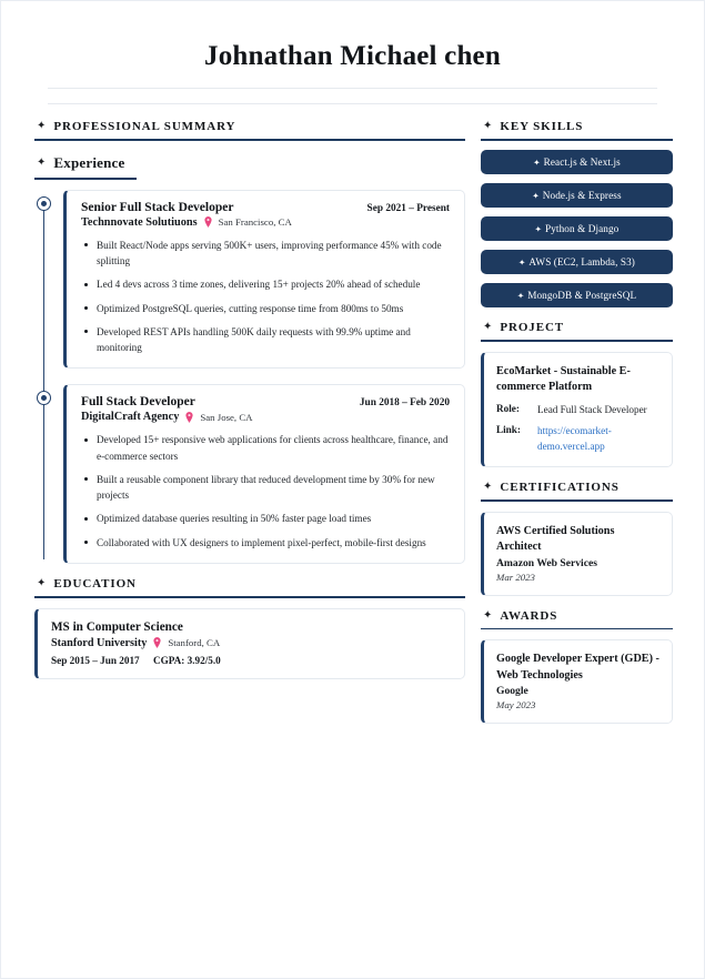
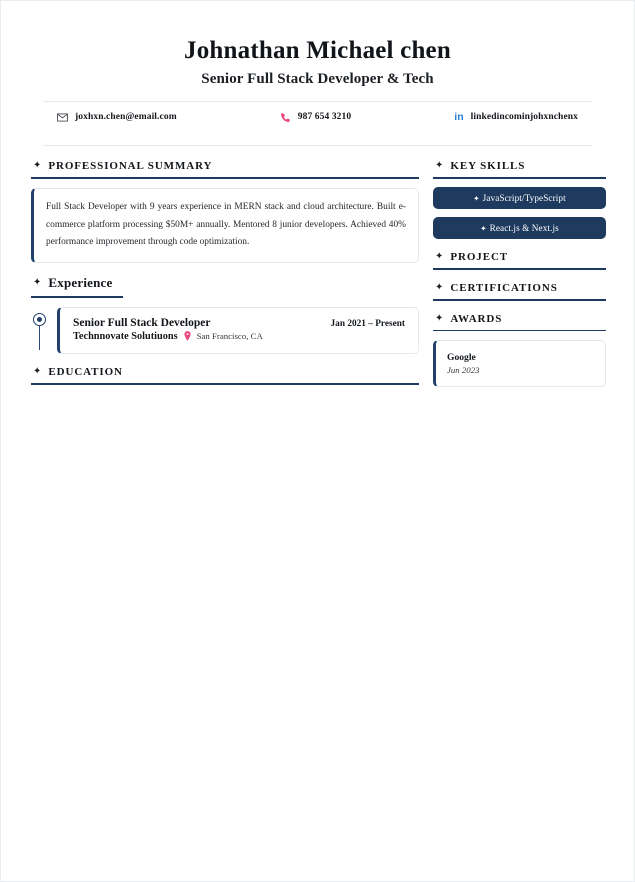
  Johnathan Michael chen
+ Senior Full Stack Developer & Tech
+ joxhxn.chen@email.com
+ 987 654 3210
+ in
+ linkedincominjohxnchenx
  ✦
  PROFESSIONAL SUMMARY
+ Full Stack Developer with 9 years experience in MERN stack and cloud architecture. Built e-commerce platform processing $50M+ annually. Mentored 8 junior developers. Achieved 40% performance improvement through code optimization.
  ✦
  Experience
  Senior Full Stack Developer
- Sep 2021 – Present
+ Jan 2021 – Present
  Technnovate Solutiuons
  San Francisco, CA
- Built React/Node apps serving 500K+ users, improving performance 45% with code splitting
- Led 4 devs across 3 time zones, delivering 15+ projects 20% ahead of schedule
- Optimized PostgreSQL queries, cutting response time from 800ms to 50ms
- Developed REST APIs handling 500K daily requests with 99.9% uptime and monitoring
- Full Stack Developer
- Jun 2018 – Feb 2020
- DigitalCraft Agency
- San Jose, CA
- Developed 15+ responsive web applications for clients across healthcare, finance, and e-commerce sectors
- Built a reusable component library that reduced development time by 30% for new projects
- Optimized database queries resulting in 50% faster page load times
- Collaborated with UX designers to implement pixel-perfect, mobile-first designs
  ✦
  EDUCATION
- MS in Computer Science
- Stanford University
- Stanford, CA
- Sep 2015 – Jun 2017 CGPA: 3.92/5.0
  ✦
  KEY SKILLS
+ ✦ JavaScript/TypeScript
  ✦ React.js & Next.js
- ✦ Node.js & Express
- ✦ Python & Django
- ✦ AWS (EC2, Lambda, S3)
- ✦ MongoDB & PostgreSQL
  ✦
  PROJECT
- EcoMarket - Sustainable E-commerce Platform
- Role:
- Lead Full Stack Developer
- Link:
- https://ecomarket-demo.vercel.app
  ✦
  CERTIFICATIONS
- AWS Certified Solutions Architect
- Amazon Web Services
- Mar 2023
  ✦
  AWARDS
- Google Developer Expert (GDE) - Web Technologies
  Google
- May 2023
+ Jun 2023
